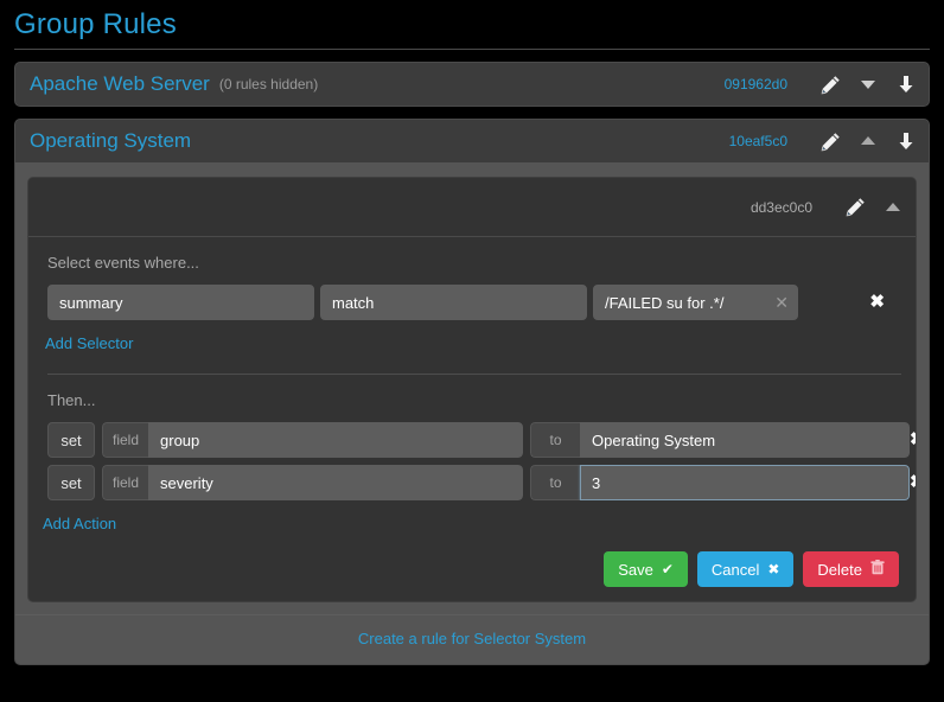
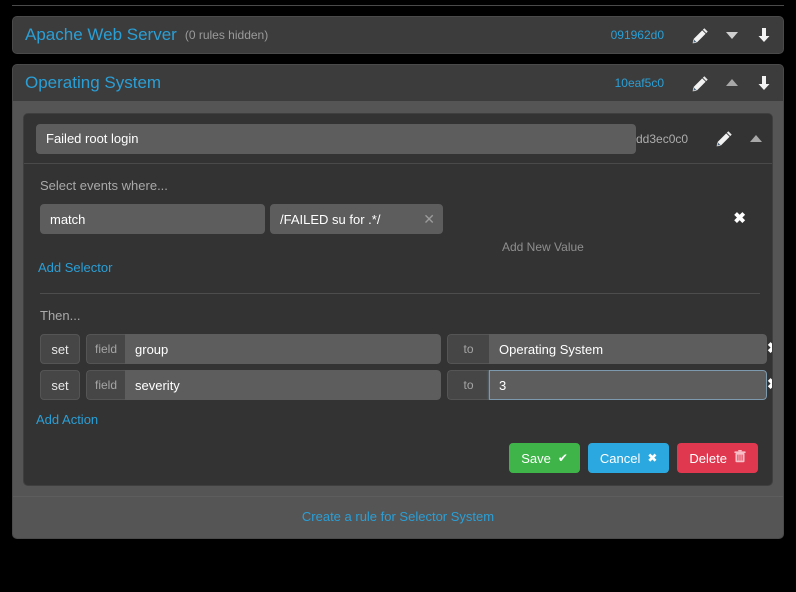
- Group Rules
  Apache Web Server
  (0 rules hidden)
  091962d0
  Operating System
  10eaf5c0
+ Failed root login
  dd3ec0c0
  Select events where...
- summary
  match
  /FAILED su for .*/
  ✕
  ✖
+ Add New Value
  Add Selector
  Then...
  set
  field
  group
  to
  Operating System
  set
  field
  severity
  to
  3
  Add Action
  Save
  ✔
  Cancel
  ✖
  Delete
  Create a rule for Selector System
